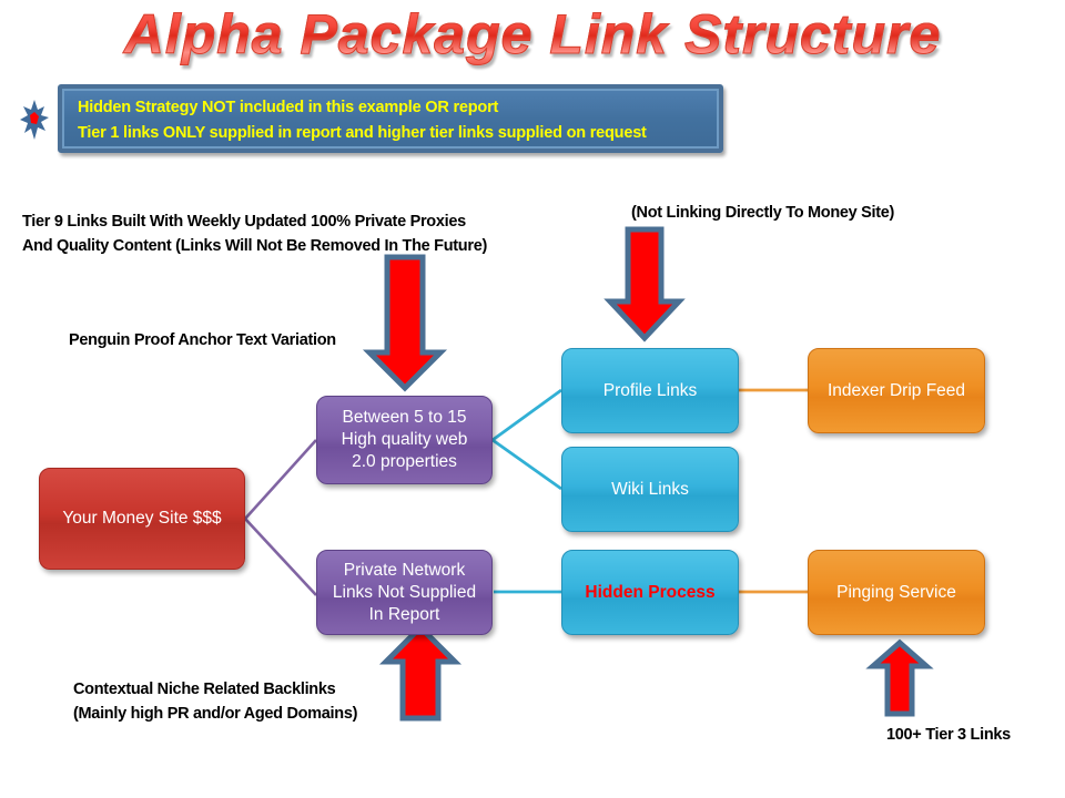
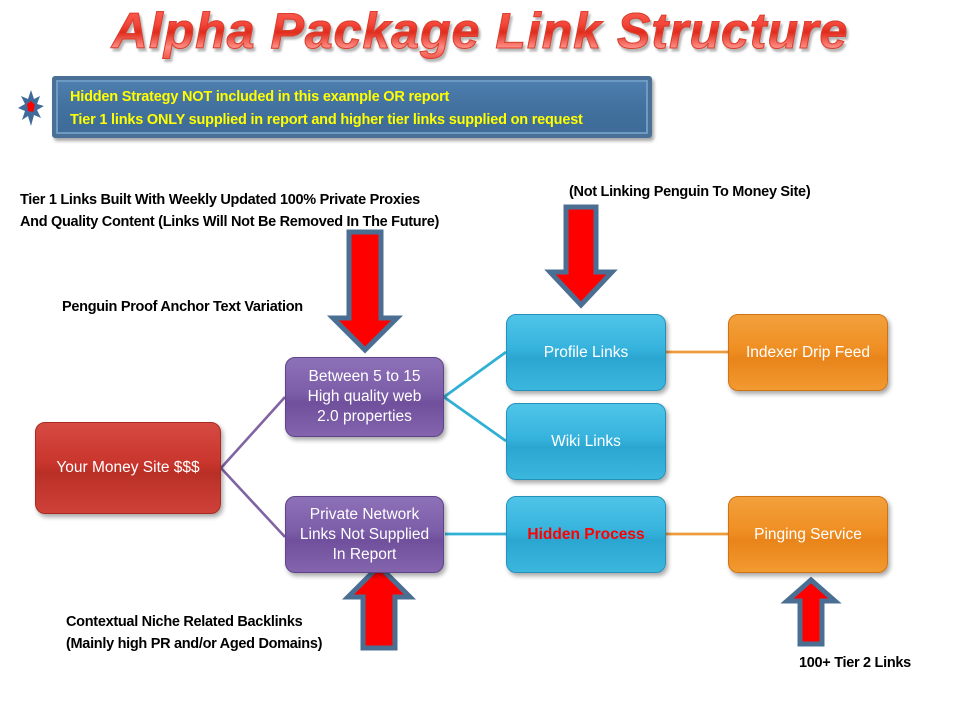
  Alpha Package Link Structure
  Hidden Strategy NOT included in this example OR report
  Tier 1 links ONLY supplied in report and higher tier links supplied on request
- Tier 9 Links Built With Weekly Updated 100% Private Proxies
+ Tier 1 Links Built With Weekly Updated 100% Private Proxies
  And Quality Content (Links Will Not Be Removed In The Future)
- (Not Linking Directly To Money Site)
+ (Not Linking Penguin To Money Site)
  Penguin Proof Anchor Text Variation
  Contextual Niche Related Backlinks
  (Mainly high PR and/or Aged Domains)
- 100+ Tier 3 Links
+ 100+ Tier 2 Links
  Your Money Site $$$
  Between 5 to 15
  High quality web
  2.0 properties
  Private Network
  Links Not Supplied
  In Report
  Profile Links
  Wiki Links
  Hidden Process
  Indexer Drip Feed
  Pinging Service
